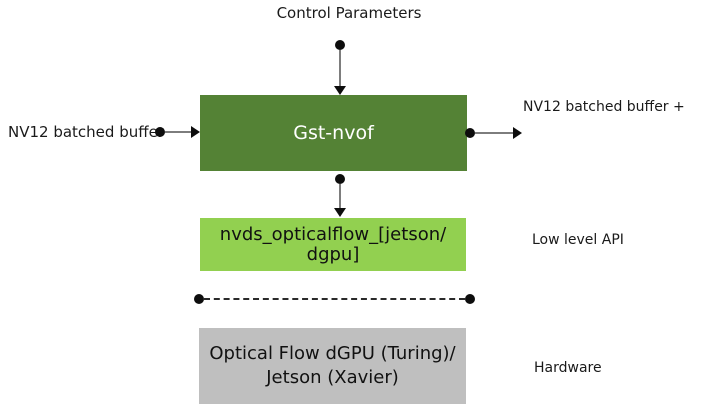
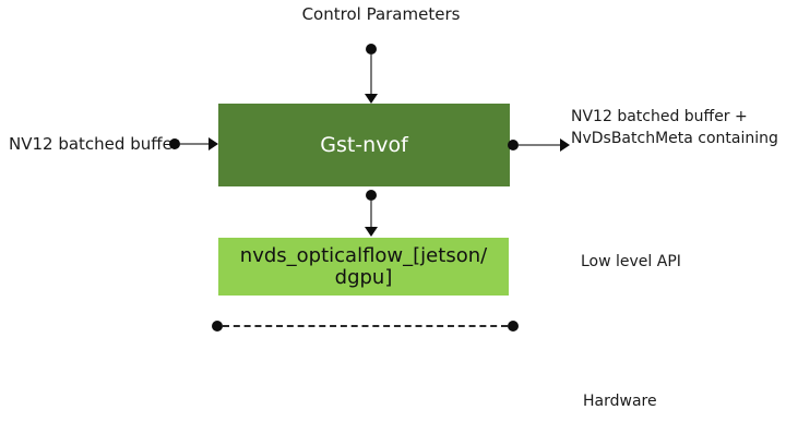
  Control Parameters
  NV12 batched buffe
  Gst-nvof
  NV12 batched buffer +
+ NvDsBatchMeta containing
  nvds_opticalflow_[jetson/
  dgpu]
  Low level API
- Optical Flow dGPU (Turing)/
- Jetson (Xavier)
  Hardware
